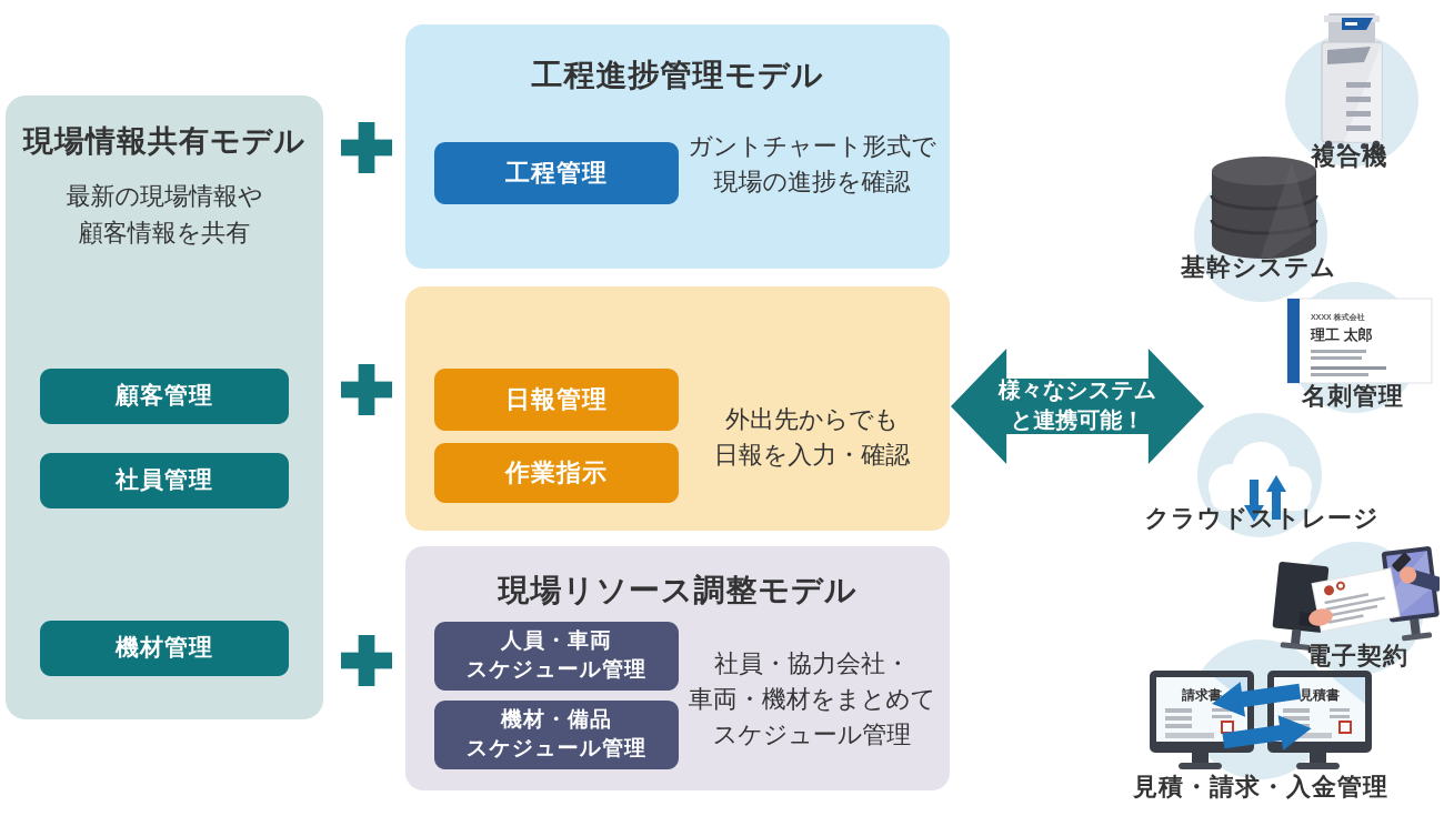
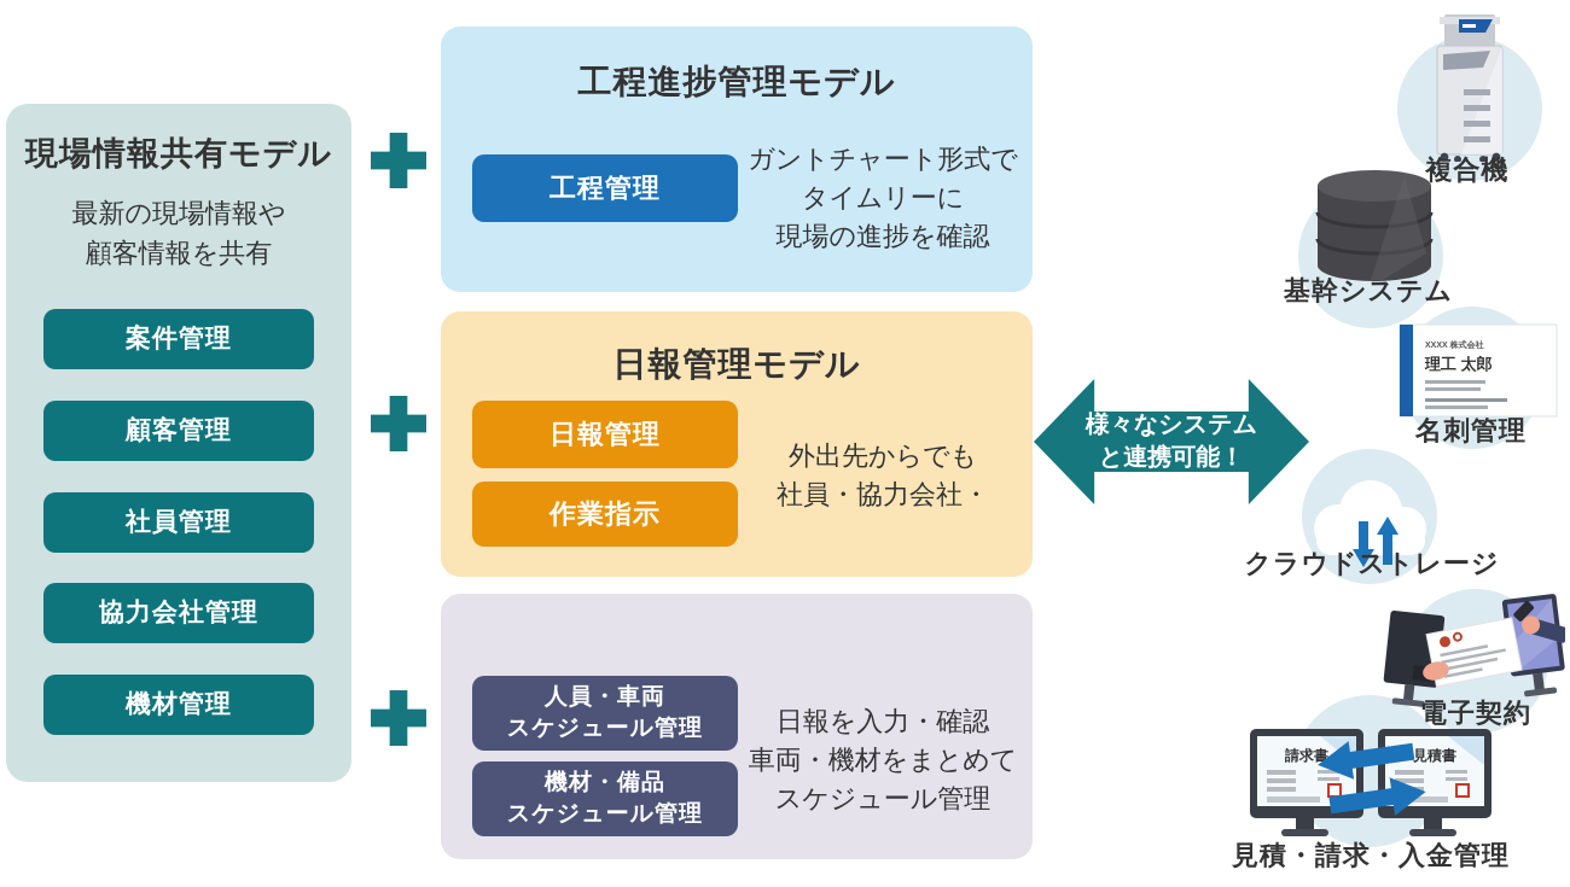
  現場情報共有モデル
  最新の現場情報や
  顧客情報を共有
+ 案件管理
  顧客管理
  社員管理
+ 協力会社管理
  機材管理
  工程進捗管理モデル
  工程管理
  ガントチャート形式で
+ タイムリーに
  現場の進捗を確認
+ 日報管理モデル
  日報管理
  作業指示
  外出先からでも
- 日報を入力・確認
+ 社員・協力会社・
- 現場リソース調整モデル
  人員・車両
  スケジュール管理
  機材・備品
  スケジュール管理
- 社員・協力会社・
+ 日報を入力・確認
  車両・機材をまとめて
  スケジュール管理
  様々なシステム
  と連携可能！
  複合機
  基幹システム
  理工 太郎
  名刺管理
  クラウドストレージ
  電子契約
  請求書
  見積書
  見積・請求・入金管理
